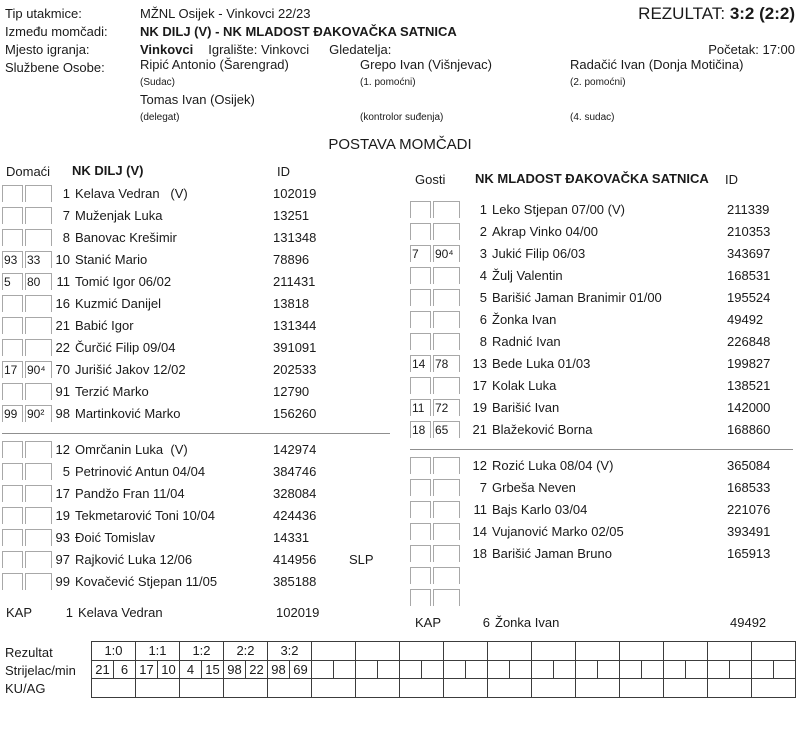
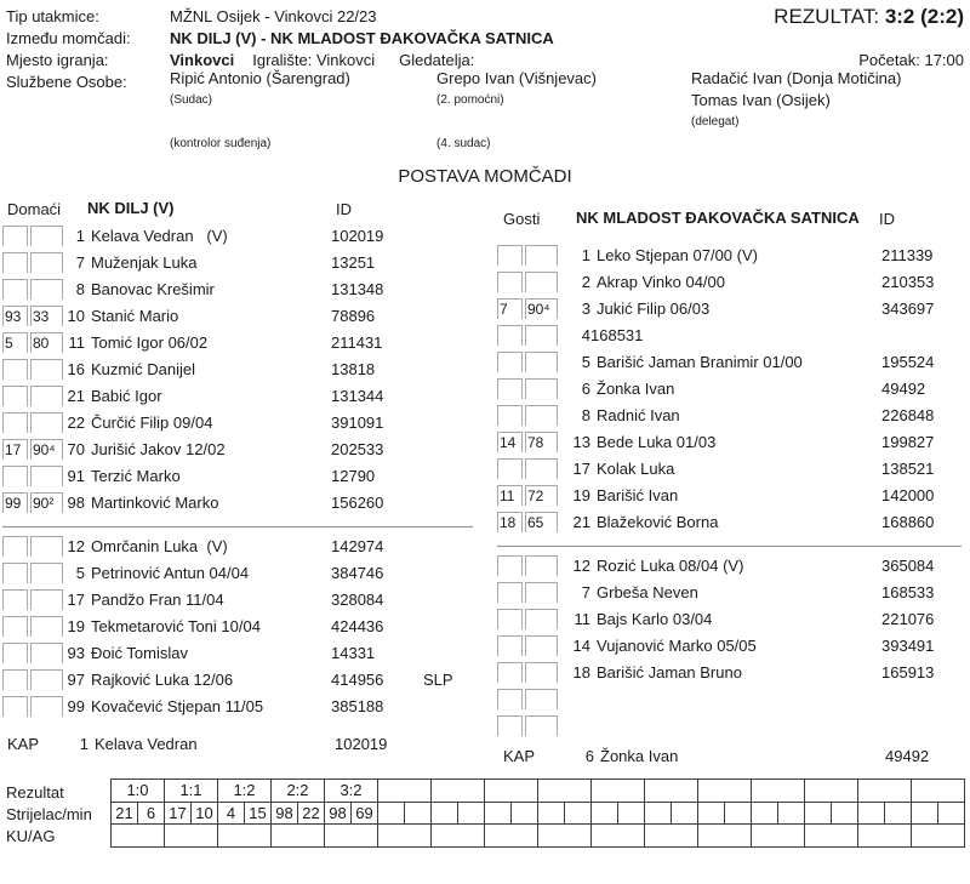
  REZULTAT: 3:2 (2:2)
  Tip utakmice:
  MŽNL Osijek - Vinkovci 22/23
  Između momčadi:
  NK DILJ (V) - NK MLADOST ĐAKOVAČKA SATNICA
  Mjesto igranja:
  Vinkovci
  Igralište: Vinkovci
  Gledatelja:
  Početak: 17:00
  Službene Osobe:
  Ripić Antonio (Šarengrad)
  Grepo Ivan (Višnjevac)
  Radačić Ivan (Donja Motičina)
  (Sudac)
- (1. pomoćni)
  (2. pomoćni)
  Tomas Ivan (Osijek)
  (delegat)
  (kontrolor suđenja)
  (4. sudac)
  POSTAVA MOMČADI
  Domaći
  NK DILJ (V)
  ID
  1
  Kelava Vedran (V)
  102019
  7
  Muženjak Luka
  13251
  8
  Banovac Krešimir
  131348
  93
  33
  10
  Stanić Mario
  78896
  5
  80
  11
  Tomić Igor 06/02
  211431
  16
  Kuzmić Danijel
  13818
  21
  Babić Igor
  131344
  22
  Čurčić Filip 09/04
  391091
  17
  90⁴
  70
  Jurišić Jakov 12/02
  202533
  91
  Terzić Marko
  12790
  99
  90²
  98
  Martinković Marko
  156260
  12
  Omrčanin Luka (V)
  142974
  5
  Petrinović Antun 04/04
  384746
  17
  Pandžo Fran 11/04
  328084
  19
  Tekmetarović Toni 10/04
  424436
  93
  Đoić Tomislav
  14331
  97
  Rajković Luka 12/06
  414956
  SLP
  99
  Kovačević Stjepan 11/05
  385188
  KAP
  1
  Kelava Vedran
  102019
  Gosti
  NK MLADOST ĐAKOVAČKA SATNICA
  ID
  1
  Leko Stjepan 07/00 (V)
  211339
  2
  Akrap Vinko 04/00
  210353
  7
  90⁴
  3
  Jukić Filip 06/03
  343697
  4
- Žulj Valentin
  168531
  5
  Barišić Jaman Branimir 01/00
  195524
  6
  Žonka Ivan
  49492
  8
  Radnić Ivan
  226848
  14
  78
  13
  Bede Luka 01/03
  199827
  17
  Kolak Luka
  138521
  11
  72
  19
  Barišić Ivan
  142000
  18
  65
  21
  Blažeković Borna
  168860
  12
  Rozić Luka 08/04 (V)
  365084
  7
  Grbeša Neven
  168533
  11
  Bajs Karlo 03/04
  221076
  14
- Vujanović Marko 02/05
+ Vujanović Marko 05/05
  393491
  18
  Barišić Jaman Bruno
  165913
  KAP
  6
  Žonka Ivan
  49492
  Rezultat
  Strijelac/min
  KU/AG
  1:0	1:1	1:2	2:2	3:2
  21	6	17	10	4	15	98	22	98	69
